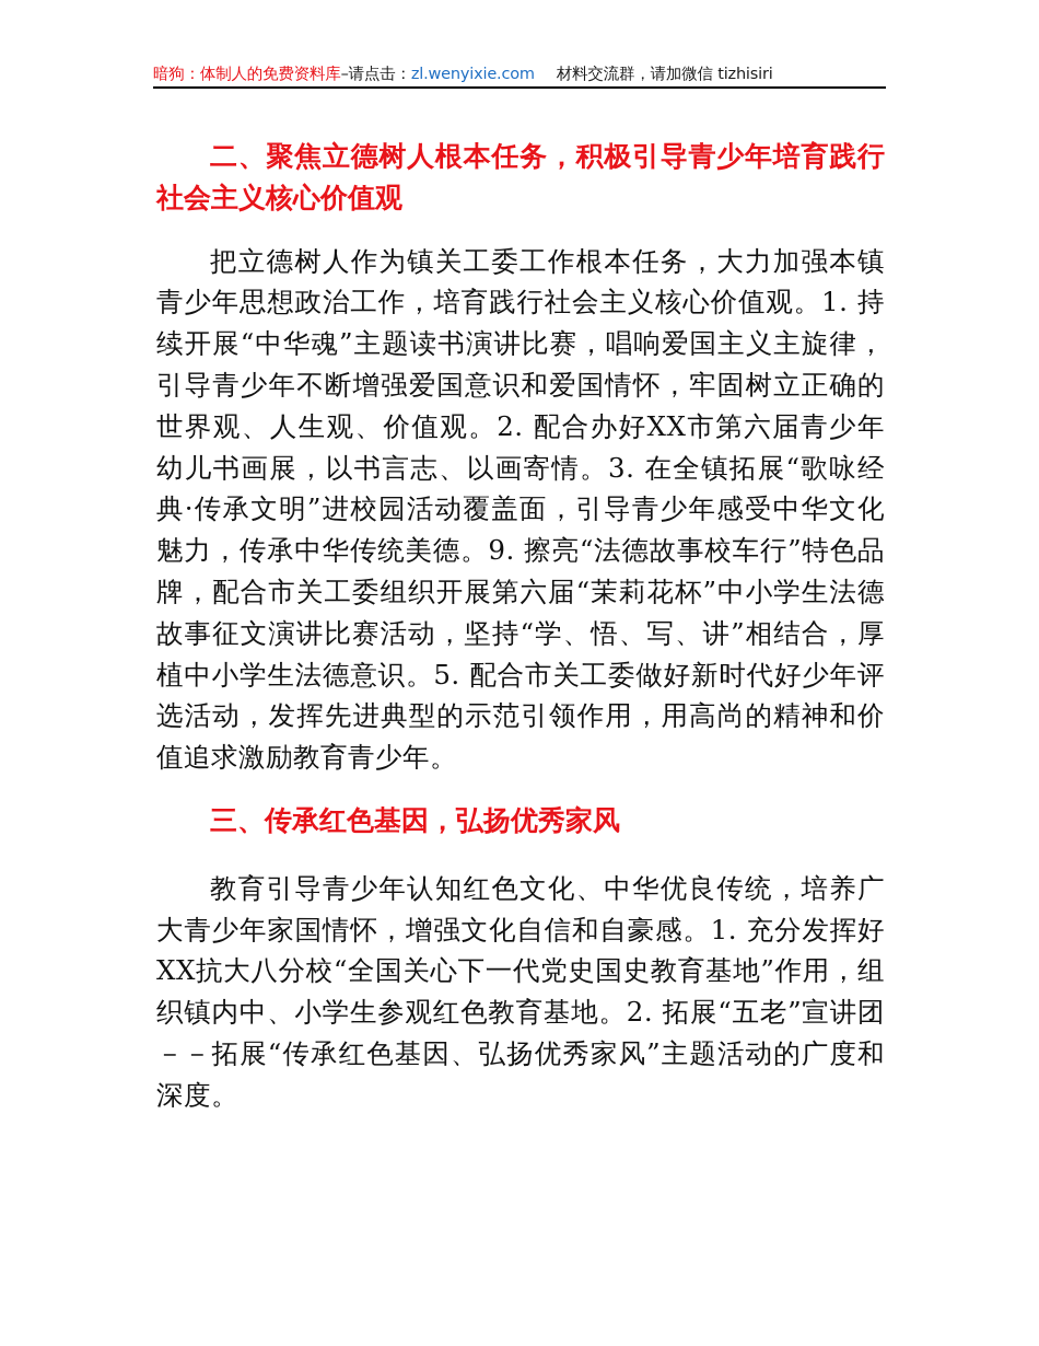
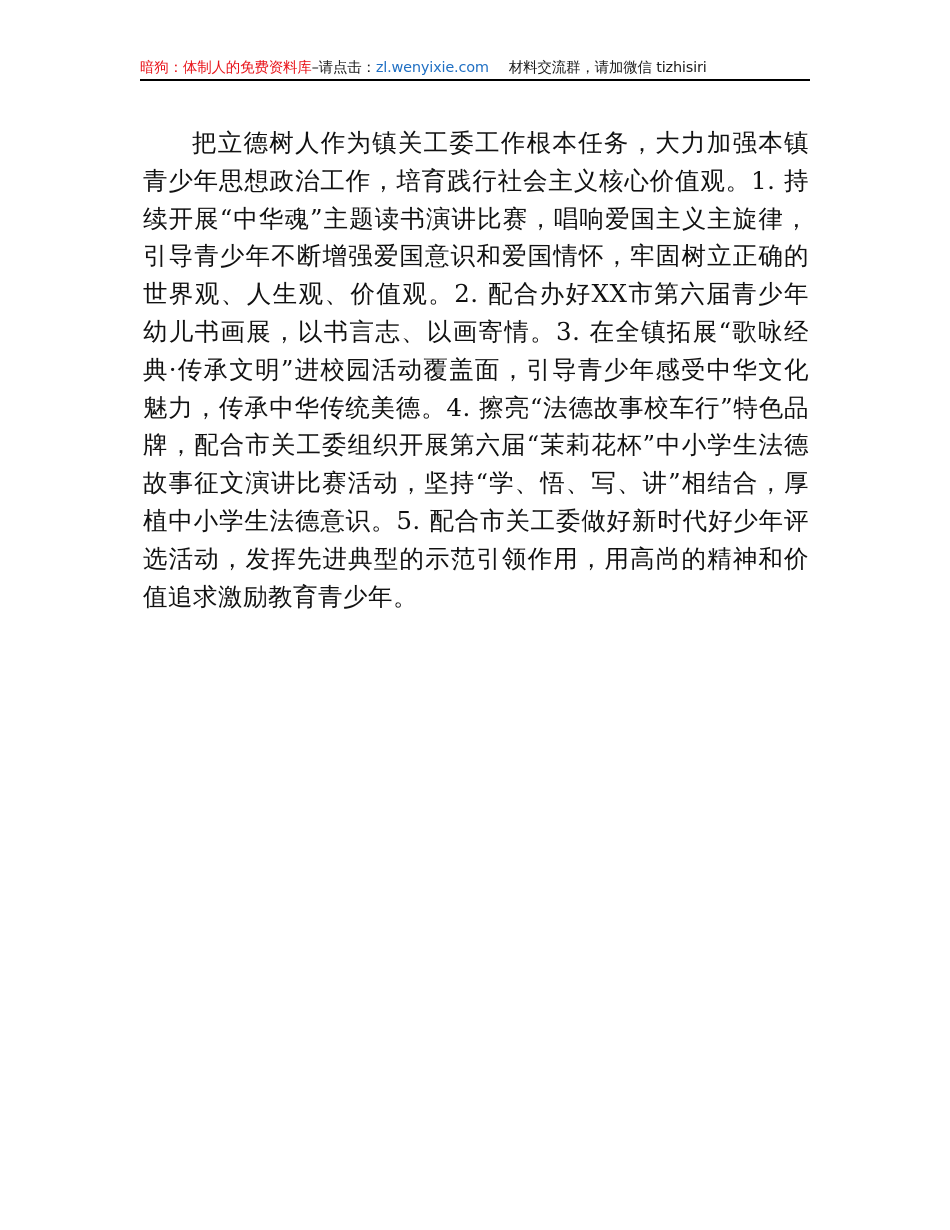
  暗狗：体制人的免费资料库–请点击：zl.wenyixie.com 材料交流群，请加微信 tizhisiri
- 二、聚焦立德树人根本任务，积极引导青少年培育践行社会主义核心价值观
- 把立德树人作为镇关工委工作根本任务，大力加强本镇青少年思想政治工作，培育践行社会主义核心价值观。1. 持续开展“中华魂”主题读书演讲比赛，唱响爱国主义主旋律，引导青少年不断增强爱国意识和爱国情怀，牢固树立正确的世界观、人生观、价值观。2. 配合办好XX市第六届青少年幼儿书画展，以书言志、以画寄情。3. 在全镇拓展“歌咏经典·传承文明”进校园活动覆盖面，引导青少年感受中华文化魅力，传承中华传统美德。9. 擦亮“法德故事校车行”特色品牌，配合市关工委组织开展第六届“茉莉花杯”中小学生法德故事征文演讲比赛活动，坚持“学、悟、写、讲”相结合，厚植中小学生法德意识。5. 配合市关工委做好新时代好少年评选活动，发挥先进典型的示范引领作用，用高尚的精神和价值追求激励教育青少年。
+ 把立德树人作为镇关工委工作根本任务，大力加强本镇青少年思想政治工作，培育践行社会主义核心价值观。1. 持续开展“中华魂”主题读书演讲比赛，唱响爱国主义主旋律，引导青少年不断增强爱国意识和爱国情怀，牢固树立正确的世界观、人生观、价值观。2. 配合办好XX市第六届青少年幼儿书画展，以书言志、以画寄情。3. 在全镇拓展“歌咏经典·传承文明”进校园活动覆盖面，引导青少年感受中华文化魅力，传承中华传统美德。4. 擦亮“法德故事校车行”特色品牌，配合市关工委组织开展第六届“茉莉花杯”中小学生法德故事征文演讲比赛活动，坚持“学、悟、写、讲”相结合，厚植中小学生法德意识。5. 配合市关工委做好新时代好少年评选活动，发挥先进典型的示范引领作用，用高尚的精神和价值追求激励教育青少年。
- 三、传承红色基因，弘扬优秀家风
- 教育引导青少年认知红色文化、中华优良传统，培养广大青少年家国情怀，增强文化自信和自豪感。1. 充分发挥好XX抗大八分校“全国关心下一代党史国史教育基地”作用，组织镇内中、小学生参观红色教育基地。2. 拓展“五老”宣讲团－－拓展“传承红色基因、弘扬优秀家风”主题活动的广度和深度。
